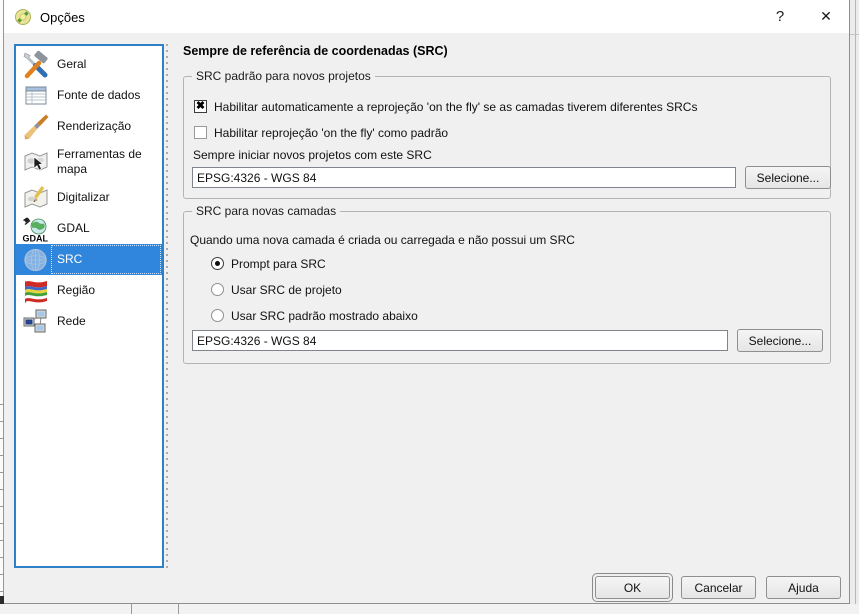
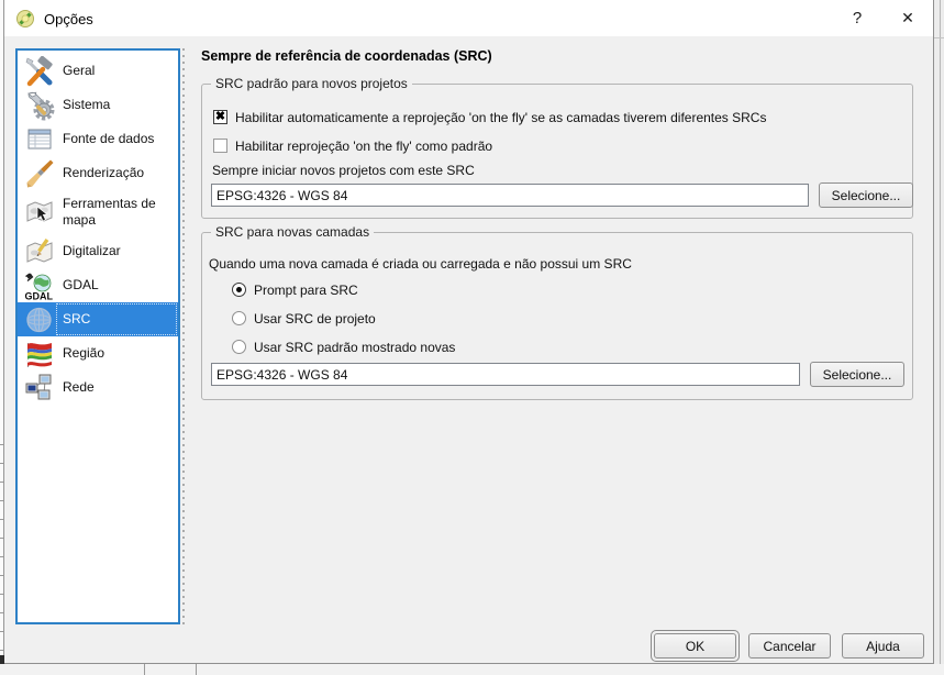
  Opções
  ?
  ✕
  Geral
+ Sistema
  Fonte de dados
  Renderização
  Ferramentas de mapa
  Digitalizar
  GDAL
  GDAL
  SRC
  Região
  Rede
  Sempre de referência de coordenadas (SRC)
  SRC padrão para novos projetos
  ✖
  Habilitar automaticamente a reprojeção 'on the fly' se as camadas tiverem diferentes SRCs
  Habilitar reprojeção 'on the fly' como padrão
  Sempre iniciar novos projetos com este SRC
  EPSG:4326 - WGS 84
  Selecione...
  SRC para novas camadas
  Quando uma nova camada é criada ou carregada e não possui um SRC
  Prompt para SRC
  Usar SRC de projeto
- Usar SRC padrão mostrado abaixo
+ Usar SRC padrão mostrado novas
  EPSG:4326 - WGS 84
  Selecione...
  OK
  Cancelar
  Ajuda
